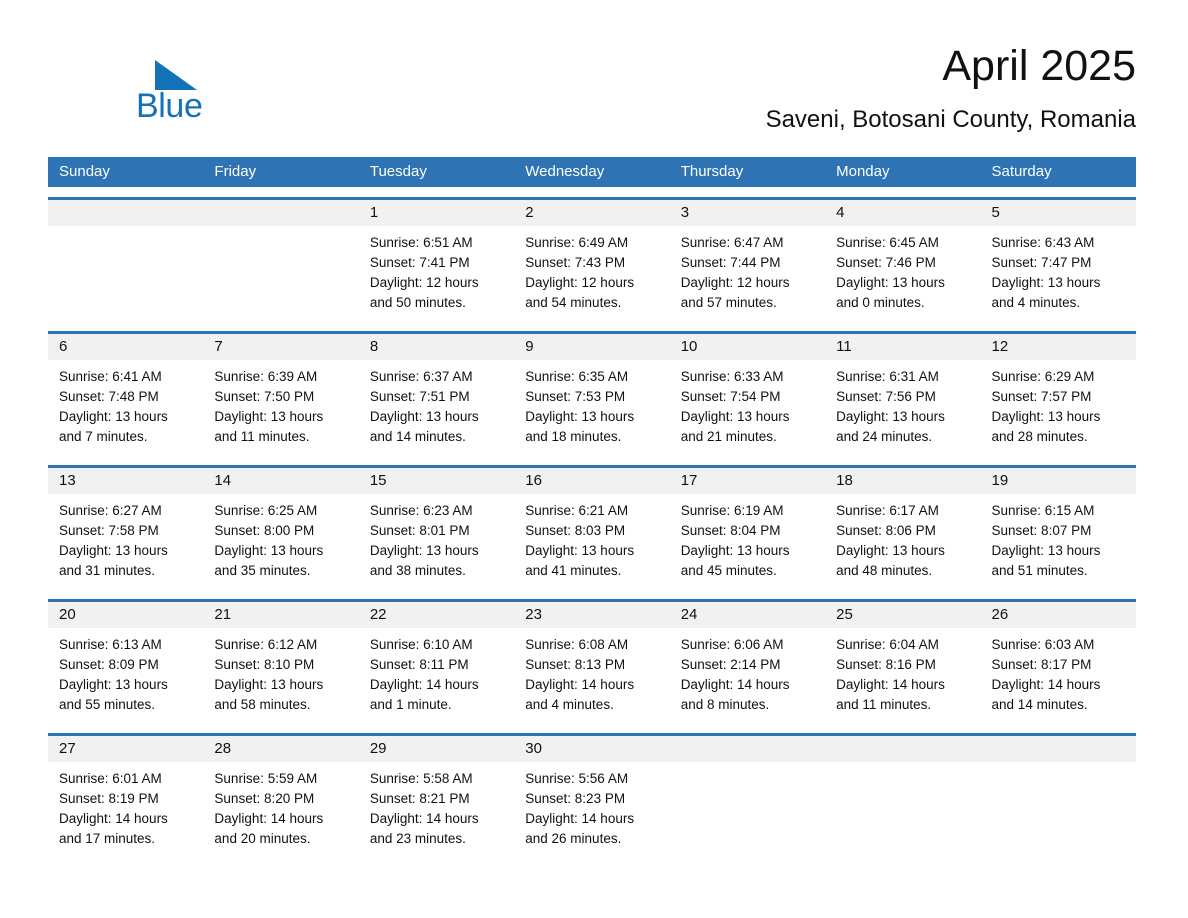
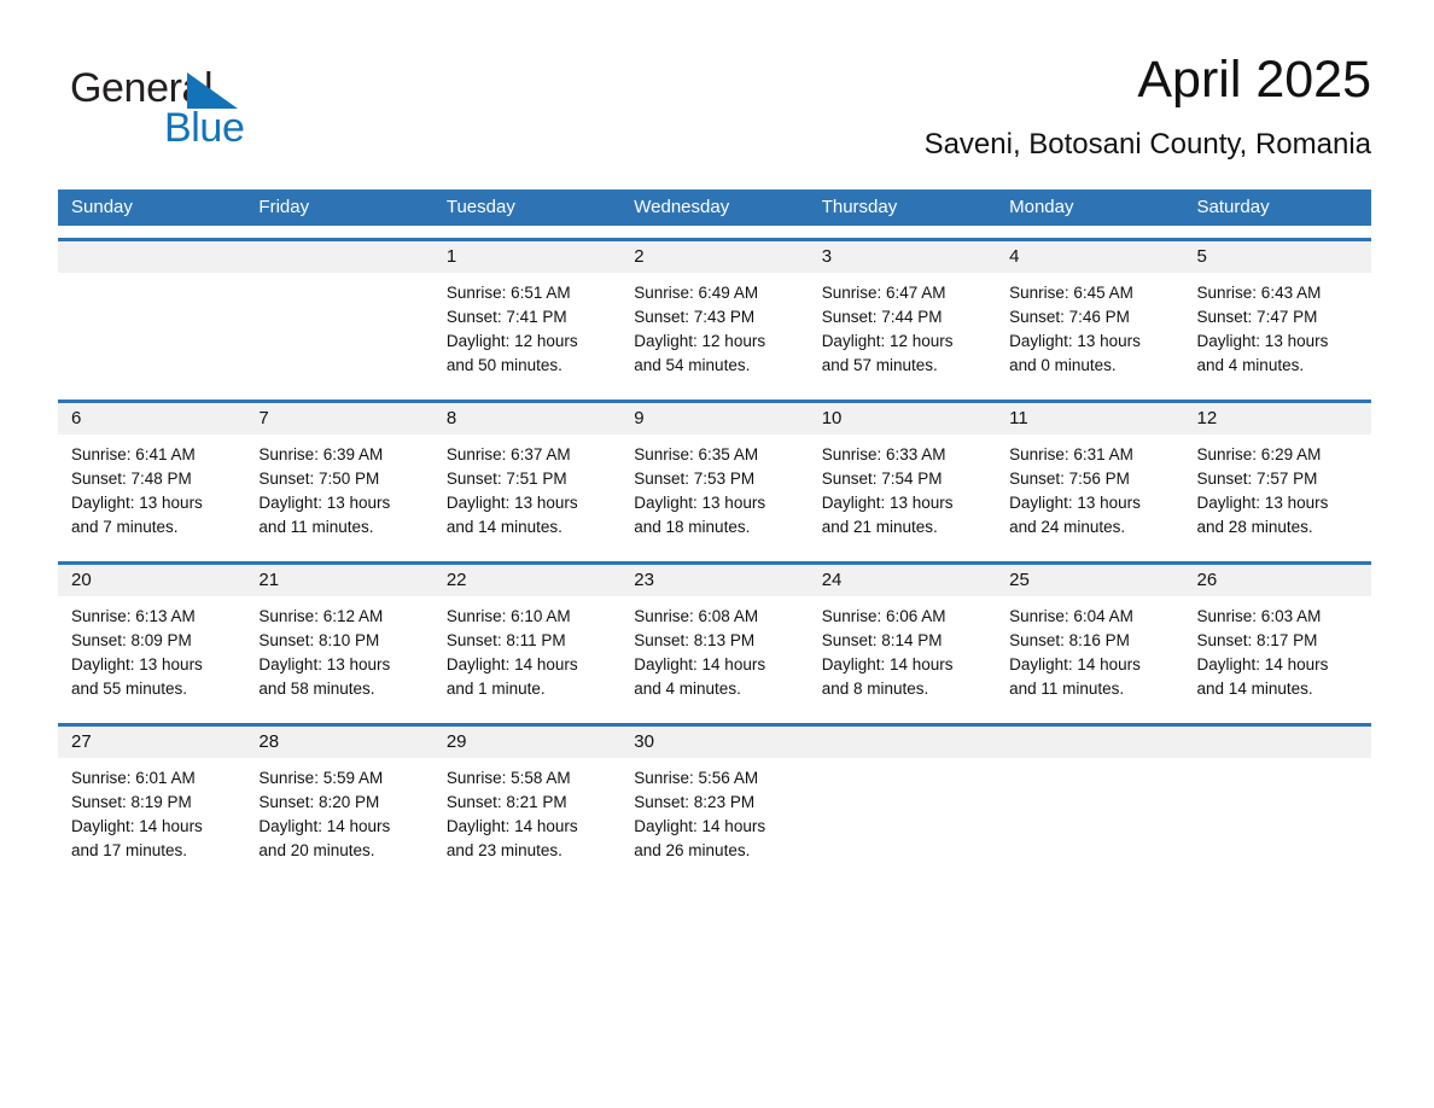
+ General
  Blue
  April 2025
  Saveni, Botosani County, Romania
  Sunday
  Friday
  Tuesday
  Wednesday
  Thursday
  Monday
  Saturday
  1
  2
  3
  4
  5
  Sunrise: 6:51 AM
  Sunset: 7:41 PM
  Daylight: 12 hours and 50 minutes.
  Sunrise: 6:49 AM
  Sunset: 7:43 PM
  Daylight: 12 hours and 54 minutes.
  Sunrise: 6:47 AM
  Sunset: 7:44 PM
  Daylight: 12 hours and 57 minutes.
  Sunrise: 6:45 AM
  Sunset: 7:46 PM
  Daylight: 13 hours and 0 minutes.
  Sunrise: 6:43 AM
  Sunset: 7:47 PM
  Daylight: 13 hours and 4 minutes.
  6
  7
  8
  9
  10
  11
  12
  Sunrise: 6:41 AM
  Sunset: 7:48 PM
  Daylight: 13 hours and 7 minutes.
  Sunrise: 6:39 AM
  Sunset: 7:50 PM
  Daylight: 13 hours and 11 minutes.
  Sunrise: 6:37 AM
  Sunset: 7:51 PM
  Daylight: 13 hours and 14 minutes.
  Sunrise: 6:35 AM
  Sunset: 7:53 PM
  Daylight: 13 hours and 18 minutes.
  Sunrise: 6:33 AM
  Sunset: 7:54 PM
  Daylight: 13 hours and 21 minutes.
  Sunrise: 6:31 AM
  Sunset: 7:56 PM
  Daylight: 13 hours and 24 minutes.
  Sunrise: 6:29 AM
  Sunset: 7:57 PM
  Daylight: 13 hours and 28 minutes.
- 13
- 14
- 15
- 16
- 17
- 18
- 19
- Sunrise: 6:27 AM
- Sunset: 7:58 PM
- Daylight: 13 hours and 31 minutes.
- Sunrise: 6:25 AM
- Sunset: 8:00 PM
- Daylight: 13 hours and 35 minutes.
- Sunrise: 6:23 AM
- Sunset: 8:01 PM
- Daylight: 13 hours and 38 minutes.
- Sunrise: 6:21 AM
- Sunset: 8:03 PM
- Daylight: 13 hours and 41 minutes.
- Sunrise: 6:19 AM
- Sunset: 8:04 PM
- Daylight: 13 hours and 45 minutes.
- Sunrise: 6:17 AM
- Sunset: 8:06 PM
- Daylight: 13 hours and 48 minutes.
- Sunrise: 6:15 AM
- Sunset: 8:07 PM
- Daylight: 13 hours and 51 minutes.
  20
  21
  22
  23
  24
  25
  26
  Sunrise: 6:13 AM
  Sunset: 8:09 PM
  Daylight: 13 hours and 55 minutes.
  Sunrise: 6:12 AM
  Sunset: 8:10 PM
  Daylight: 13 hours and 58 minutes.
  Sunrise: 6:10 AM
  Sunset: 8:11 PM
  Daylight: 14 hours and 1 minute.
  Sunrise: 6:08 AM
  Sunset: 8:13 PM
  Daylight: 14 hours and 4 minutes.
  Sunrise: 6:06 AM
- Sunset: 2:14 PM
+ Sunset: 8:14 PM
  Daylight: 14 hours and 8 minutes.
  Sunrise: 6:04 AM
  Sunset: 8:16 PM
  Daylight: 14 hours and 11 minutes.
  Sunrise: 6:03 AM
  Sunset: 8:17 PM
  Daylight: 14 hours and 14 minutes.
  27
  28
  29
  30
  Sunrise: 6:01 AM
  Sunset: 8:19 PM
  Daylight: 14 hours and 17 minutes.
  Sunrise: 5:59 AM
  Sunset: 8:20 PM
  Daylight: 14 hours and 20 minutes.
  Sunrise: 5:58 AM
  Sunset: 8:21 PM
  Daylight: 14 hours and 23 minutes.
  Sunrise: 5:56 AM
  Sunset: 8:23 PM
  Daylight: 14 hours and 26 minutes.
